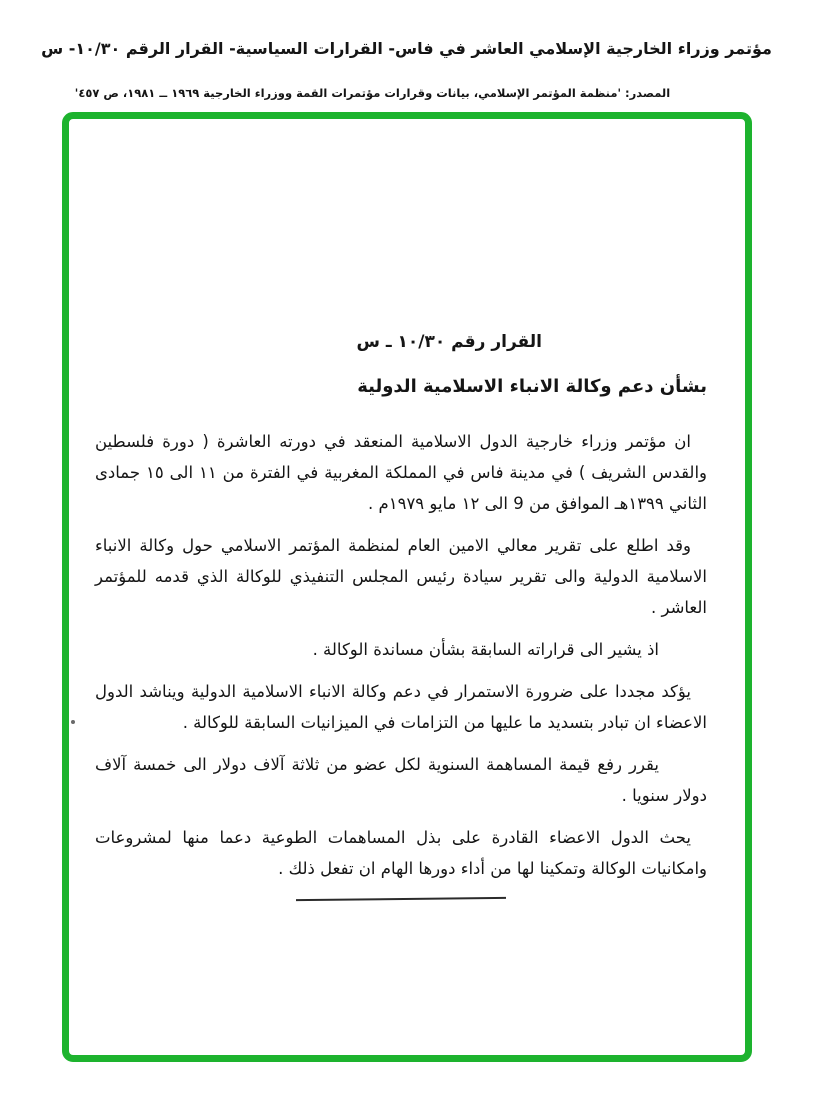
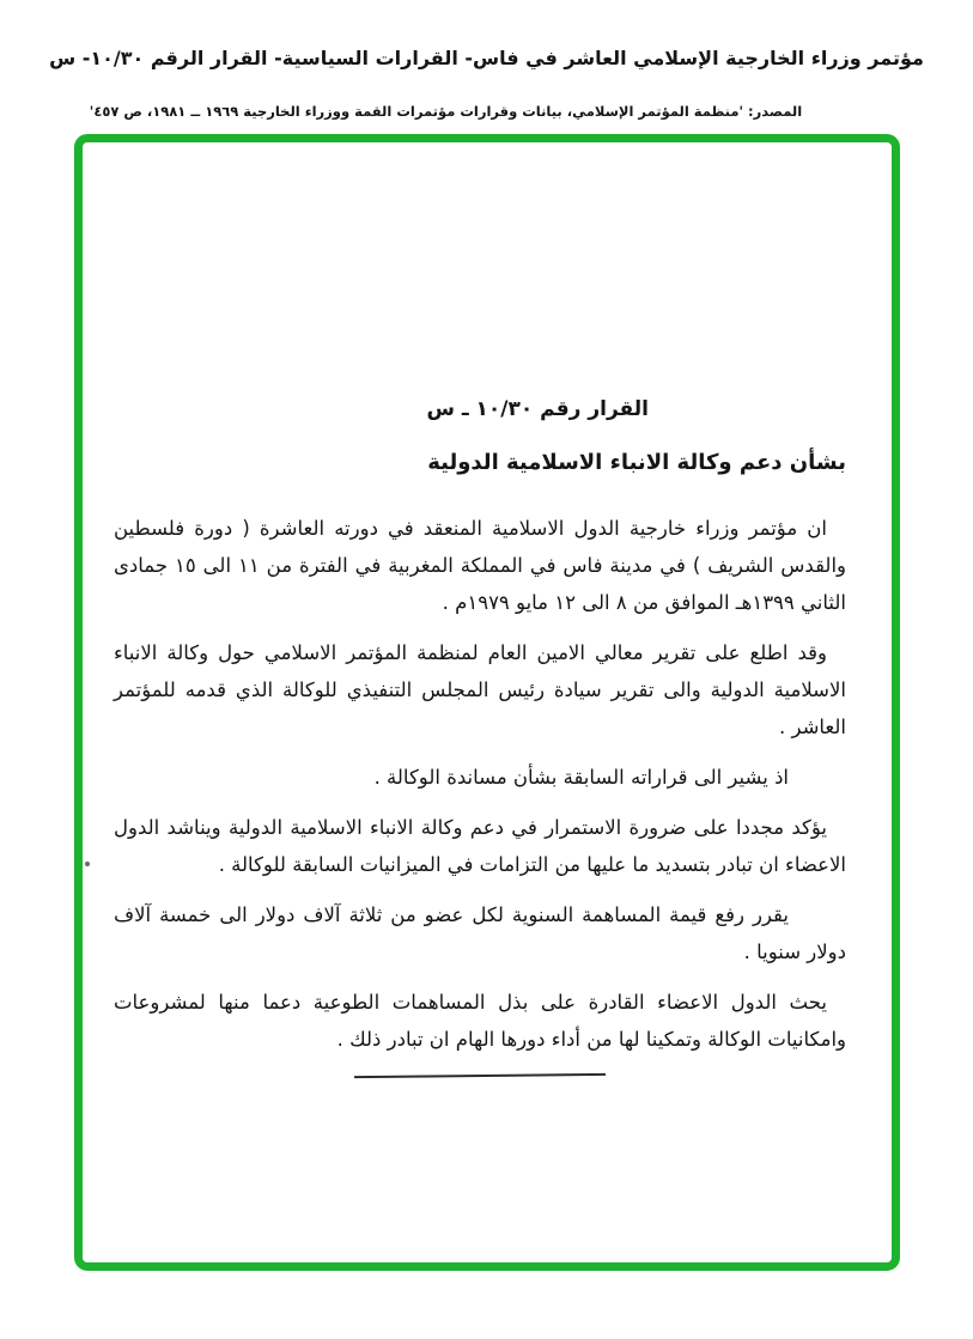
  مؤتمر وزراء الخارجية الإسلامي العاشر في فاس- القرارات السياسية- القرار الرقم ١٠/٣٠- س
  المصدر: 'منظمة المؤتمر الإسلامي، بيانات وقرارات مؤتمرات القمة ووزراء الخارجية ١٩٦٩ ــ ١٩٨١، ص ٤٥٧'
  القرار رقم ١٠/٣٠ ـ س
  بشأن دعم وكالة الانباء الاسلامية الدولية
- ان مؤتمر وزراء خارجية الدول الاسلامية المنعقد في دورته العاشرة ( دورة فلسطين والقدس الشريف ) في مدينة فاس في المملكة المغربية في الفترة من ١١ الى ١٥ جمادى الثاني ١٣٩٩هـ الموافق من 9 الى ١٢ مايو ١٩٧٩م .
+ ان مؤتمر وزراء خارجية الدول الاسلامية المنعقد في دورته العاشرة ( دورة فلسطين والقدس الشريف ) في مدينة فاس في المملكة المغربية في الفترة من ١١ الى ١٥ جمادى الثاني ١٣٩٩هـ الموافق من ٨ الى ١٢ مايو ١٩٧٩م .
  وقد اطلع على تقرير معالي الامين العام لمنظمة المؤتمر الاسلامي حول وكالة الانباء الاسلامية الدولية والى تقرير سيادة رئيس المجلس التنفيذي للوكالة الذي قدمه للمؤتمر العاشر .
  اذ يشير الى قراراته السابقة بشأن مساندة الوكالة .
  يؤكد مجددا على ضرورة الاستمرار في دعم وكالة الانباء الاسلامية الدولية ويناشد الدول الاعضاء ان تبادر بتسديد ما عليها من التزامات في الميزانيات السابقة للوكالة .
  يقرر رفع قيمة المساهمة السنوية لكل عضو من ثلاثة آلاف دولار الى خمسة آلاف دولار سنويا .
- يحث الدول الاعضاء القادرة على بذل المساهمات الطوعية دعما منها لمشروعات وامكانيات الوكالة وتمكينا لها من أداء دورها الهام ان تفعل ذلك .
+ يحث الدول الاعضاء القادرة على بذل المساهمات الطوعية دعما منها لمشروعات وامكانيات الوكالة وتمكينا لها من أداء دورها الهام ان تبادر ذلك .
